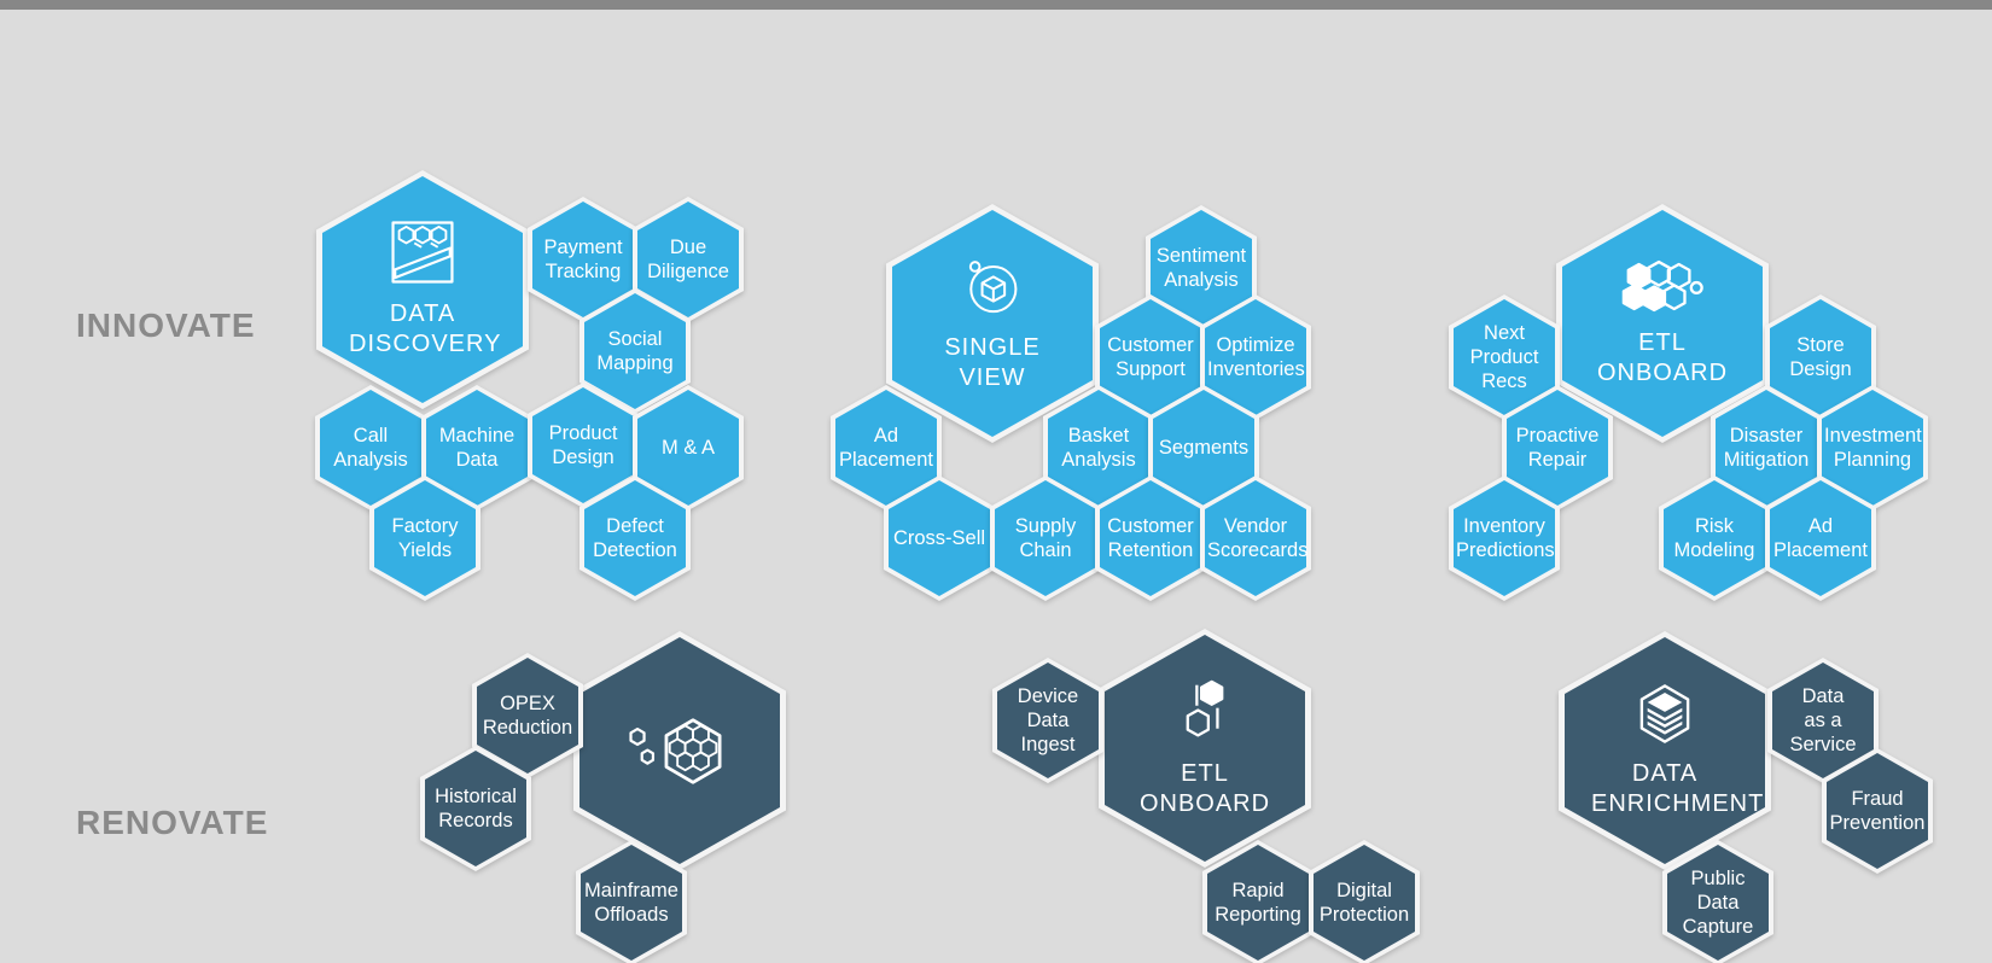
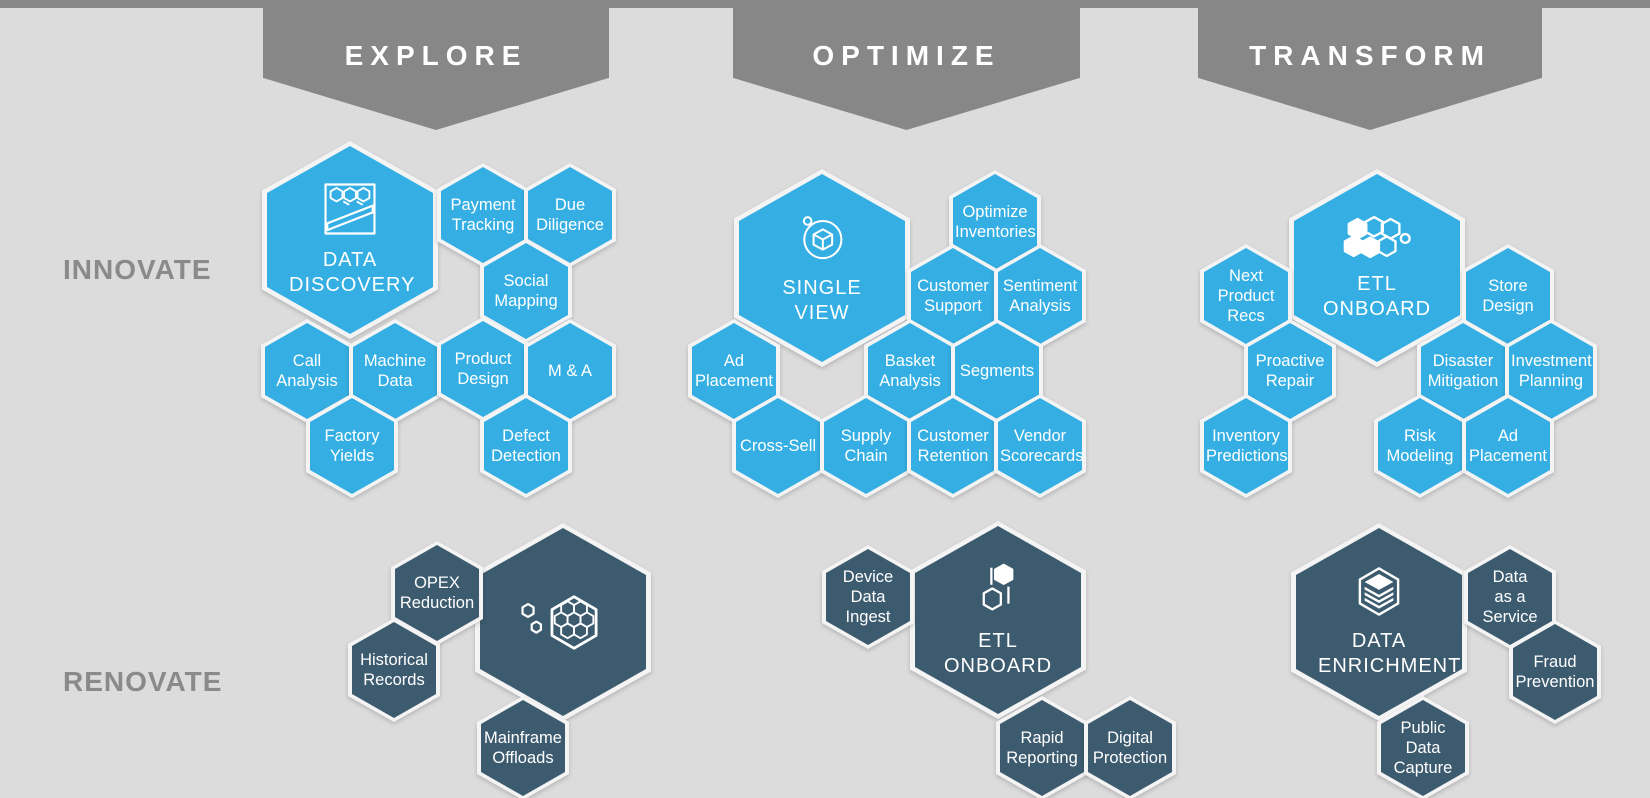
+ EXPLORE
+ OPTIMIZE
+ TRANSFORM
  INNOVATE
  RENOVATE
  DATA DISCOVERY
  Payment Tracking
  Due Diligence
  Social Mapping
  Call Analysis
  Machine Data
  Product Design
  M & A
  Factory Yields
  Defect Detection
  SINGLE VIEW
- Sentiment Analysis
+ Optimize Inventories
  Customer Support
- Optimize Inventories
+ Sentiment Analysis
  Ad Placement
  Basket Analysis
  Segments
  Cross-Sell
  Supply Chain
  Customer Retention
  Vendor Scorecards
  ETL ONBOARD
  Next Product Recs
  Store Design
  Proactive Repair
  Disaster Mitigation
  Investment Planning
  Inventory Predictions
  Risk Modeling
  Ad Placement
  OPEX Reduction
  Historical Records
  Mainframe Offloads
  ETL ONBOARD
  Device Data Ingest
  Rapid Reporting
  Digital Protection
  DATA ENRICHMENT
  Data
  as a
  Service
  Fraud Prevention
  Public
  Data
  Capture
